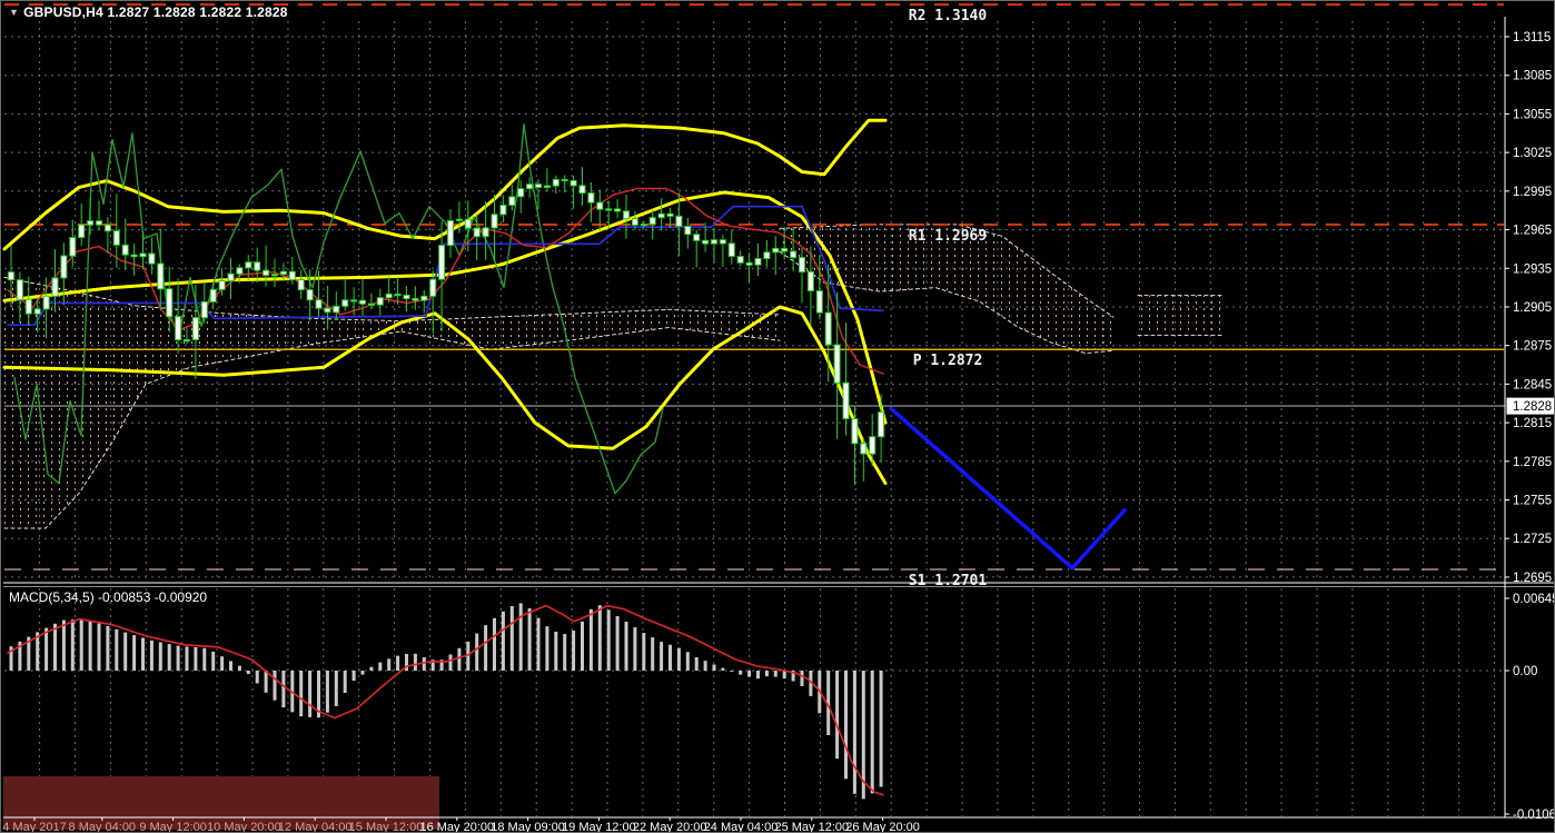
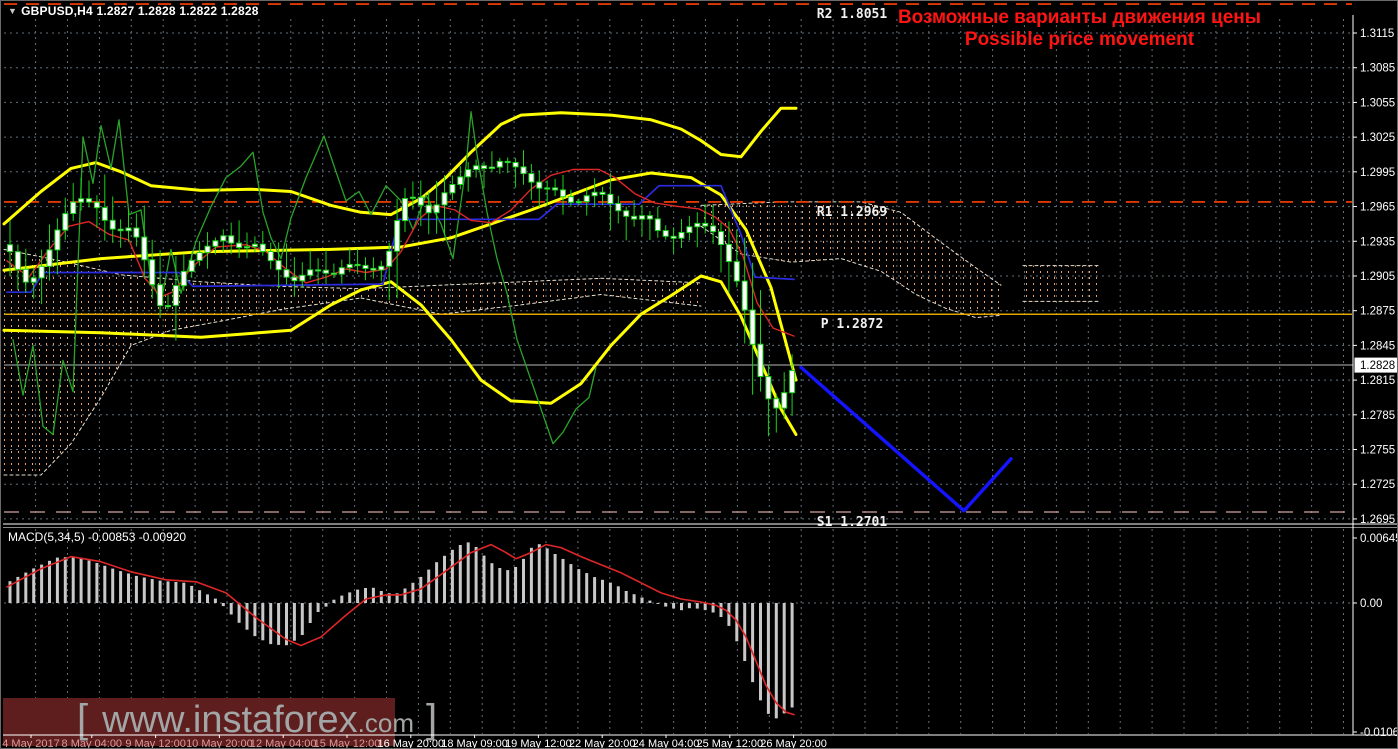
- R2 1.3140
+ R2 1.8051
  R1 1.2969
  P 1.2872
  S1 1.2701
+ [ www.instaforex.com ]
  1.3115
  1.3085
  1.3055
  1.3025
  1.2995
  1.2965
  1.2935
  1.2905
  1.2875
  1.2845
  1.2815
  1.2785
  1.2755
  1.2725
  1.2695
  1.2828
  0.0064
  0.00
  -0.0106
  4 May 2017
  8 May 04:00
  9 May 12:00
  10 May 20:00
  12 May 04:00
  15 May 12:00
  16 May 20:00
  18 May 09:00
  19 May 12:00
  22 May 20:00
  24 May 04:00
  25 May 12:00
  26 May 20:00
  ▼ GBPUSD,H4 1.2827 1.2828 1.2822 1.2828
+ Возможные варианты движения цены
+ Possible price movement
  MACD(5,34,5) -0.00853 -0.00920
